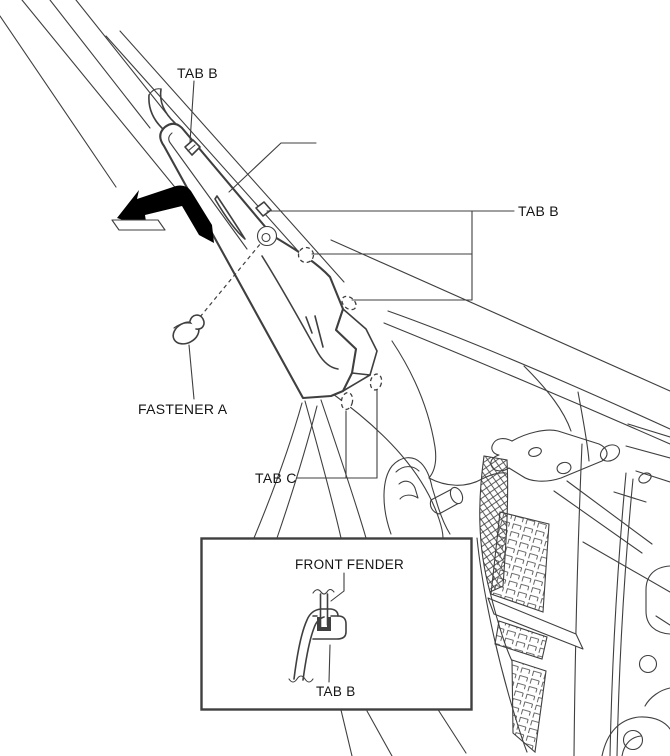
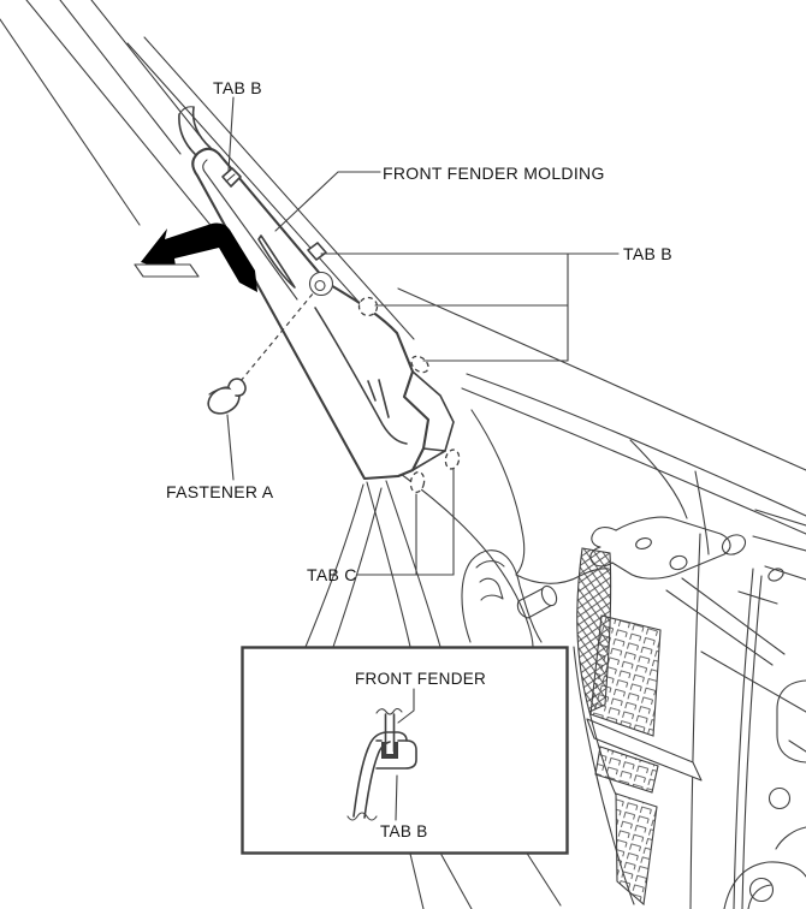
  TAB B
+ FRONT FENDER MOLDING
  TAB B
  FASTENER A
  TAB C
  FRONT FENDER
  TAB B
